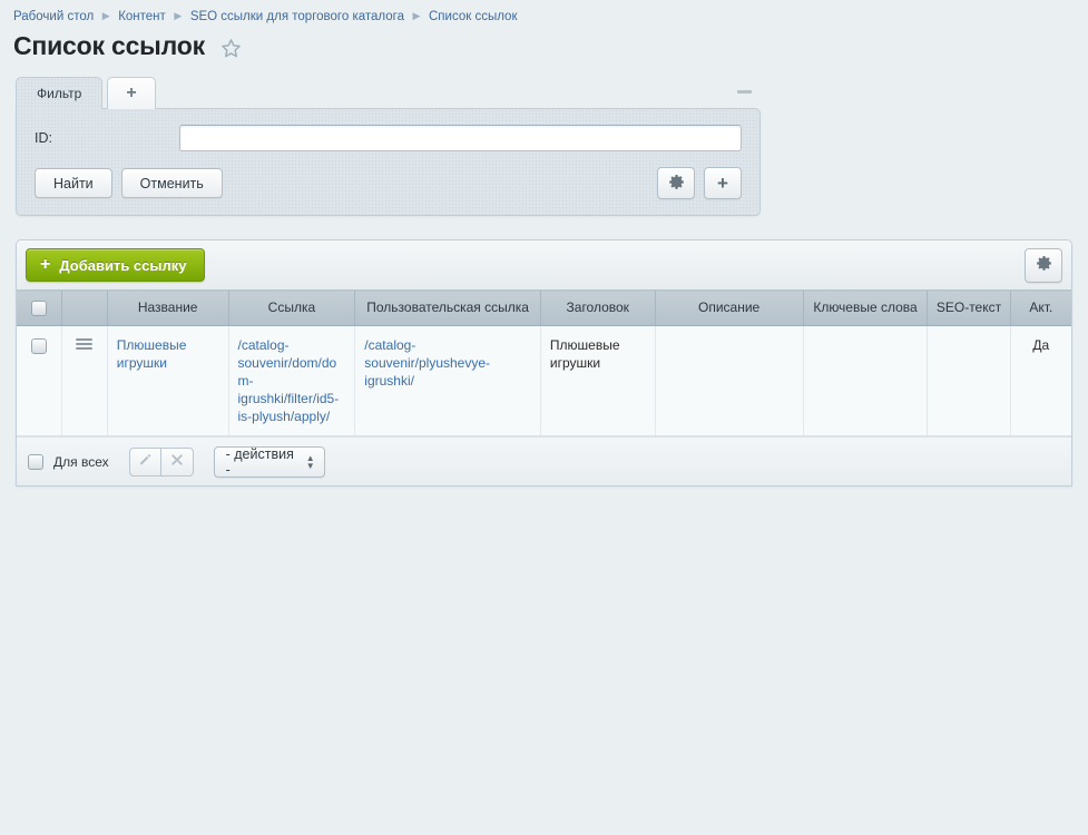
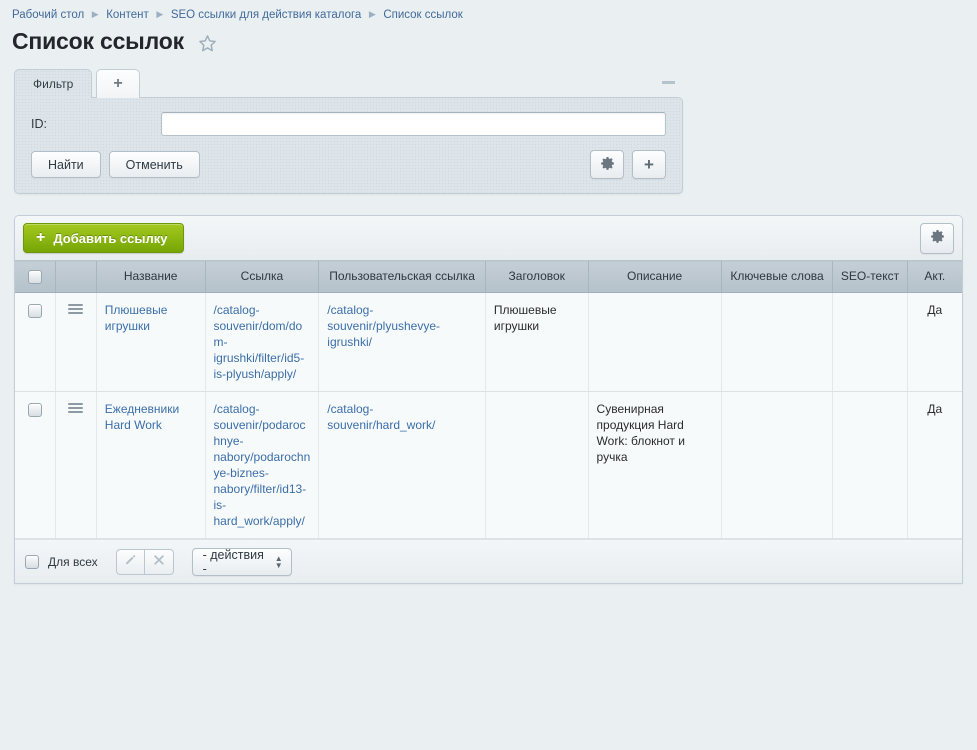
  Рабочий стол
  ▶
  Контент
  ▶
- SEO ссылки для торгового каталога
+ SEO ссылки для действия каталога
  ▶
  Список ссылок
  Список ссылок
  Фильтр
  +
  ID:
  Найти
  Отменить
  +
  +
  Добавить ссылку
  		Название	Ссылка	Пользовательская ссылка	Заголовок	Описание	Ключевые слова	SEO-текст	Акт.
  		Плюшевые игрушки	/catalog-souvenir/dom/dom-igrushki/filter/id5-is-plyush/apply/	/catalog-souvenir/plyushevye-igrushki/	Плюшевые игрушки				Да
+ 		Ежедневники Hard Work	/catalog-souvenir/podarochnye-nabory/podarochnye-biznes-nabory/filter/id13-is-hard_work/apply/	/catalog-souvenir/hard_work/		Сувенирная продукция Hard Work: блокнот и ручка			Да
  Для всех
  - действия -
  ▲
  ▼
